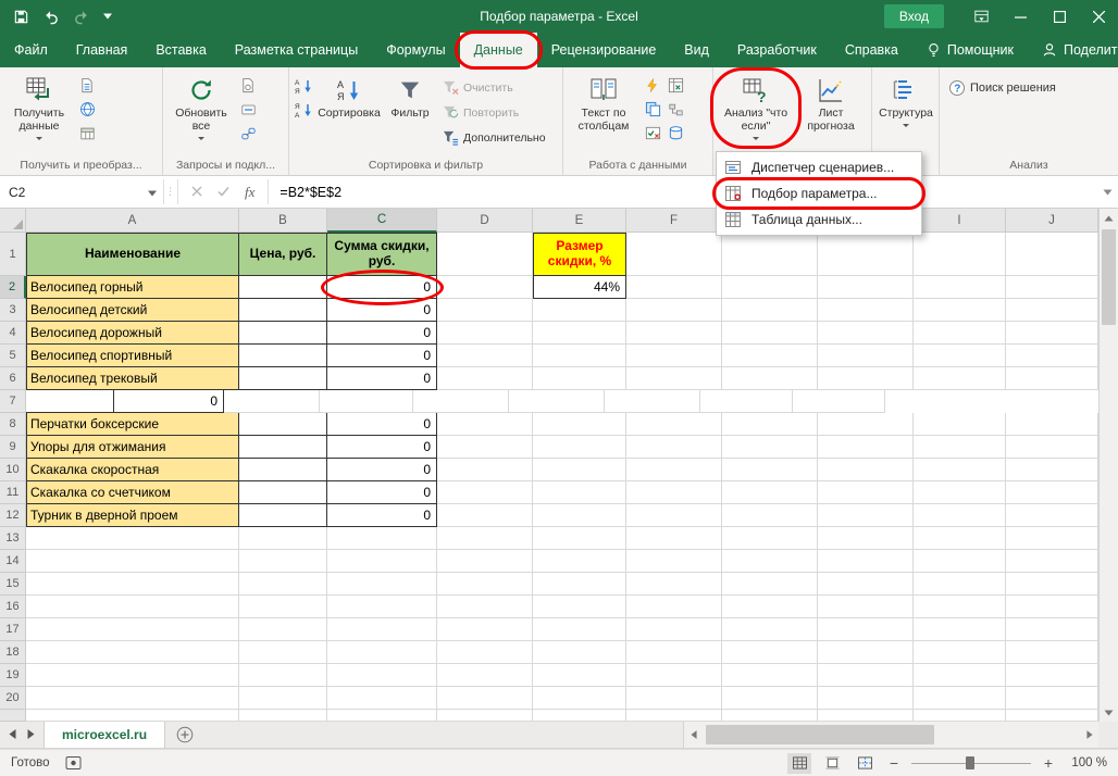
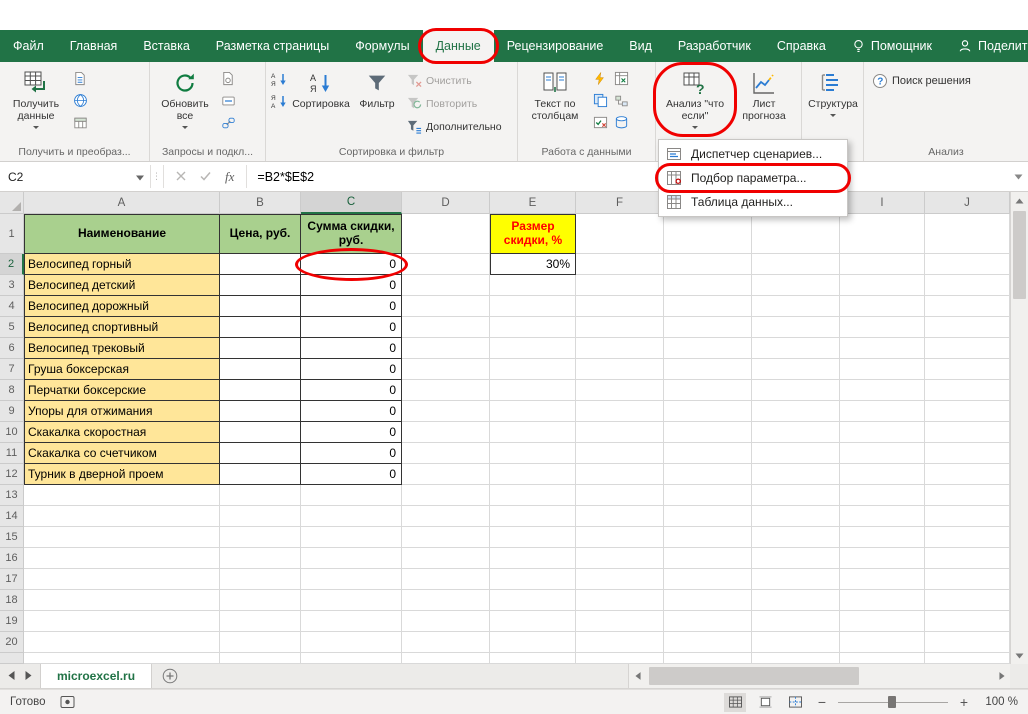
- Подбор параметра - Excel
- Вход
  Файл
  Главная
  Вставка
  Разметка страницы
  Формулы
  Данные
  Рецензирование
  Вид
  Разработчик
  Справка
  Помощник
  Поделит
  Получить данные
  Получить и преобраз...
  Обновить все
  Запросы и подкл...
  А
  Я
  Сортировка
  Фильтр
  Очистить
  Повторить
  Дополнительно
  Сортировка и фильтр
  Текст по столбцам
  Работа с данными
  ?
  Анализ "что если"
  Лист прогноза
  Структура
  ?
  Поиск решения
  Анализ
  C2
  ⋮
  fx
  =B2*$E$2
  A
  B
  C
  D
  E
  F
  I
  J
  1
  Наименование
  Цена, руб.
  Сумма скидки, руб.
  Размер скидки, %
  2
  Велосипед горный
  0
- 44%
+ 30%
  3
  Велосипед детский
  0
  4
  Велосипед дорожный
  0
  5
  Велосипед спортивный
  0
  6
  Велосипед трековый
  0
  7
+ Груша боксерская
  0
  8
  Перчатки боксерские
  0
  9
  Упоры для отжимания
  0
  10
  Скакалка скоростная
  0
  11
  Скакалка со счетчиком
  0
  12
  Турник в дверной проем
  0
  13
  14
  15
  16
  17
  18
  19
  20
  microexcel.ru
  Готово
  −
  +
  100 %
  Диспетчер сценариев...
  Подбор параметра...
  Таблица данных...
